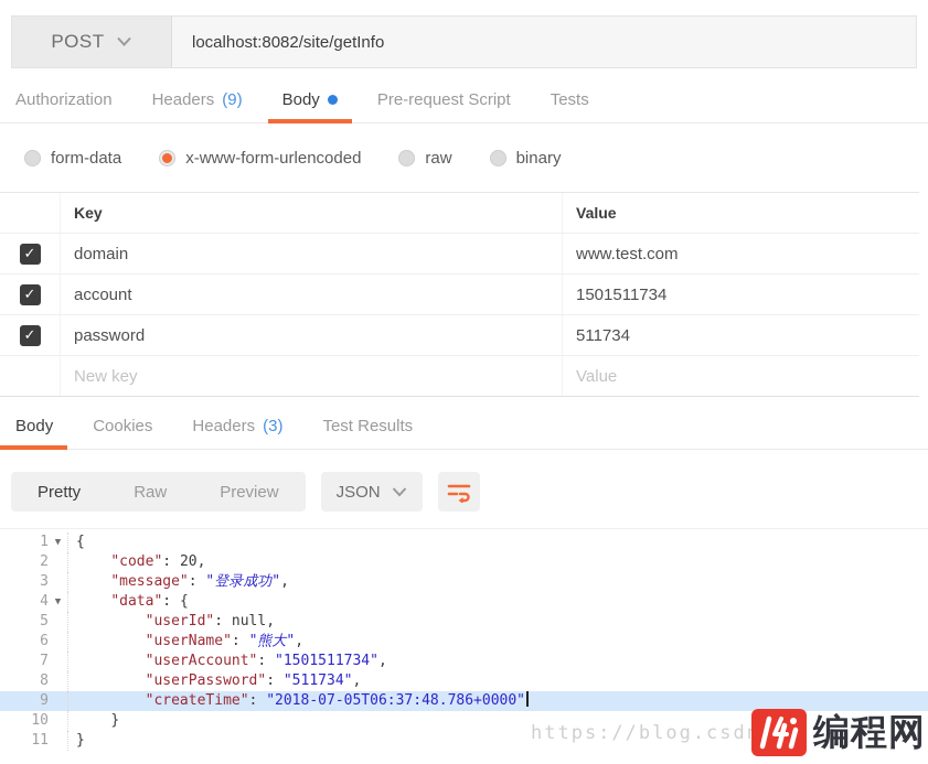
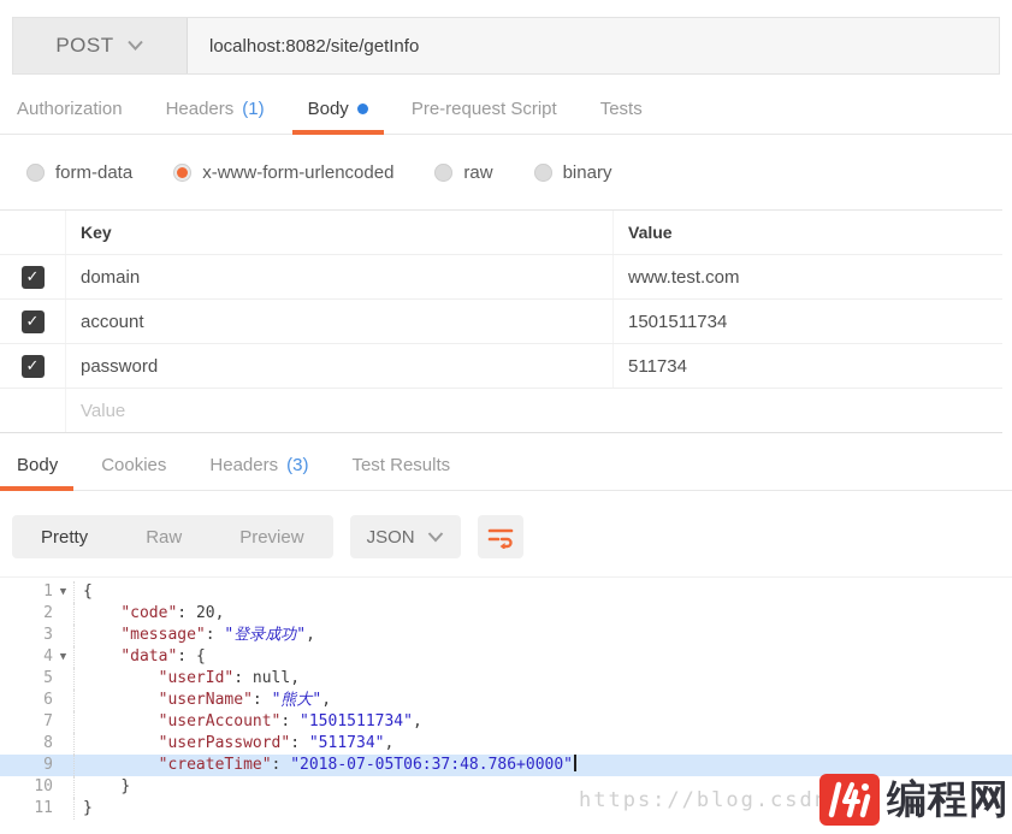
  POST
  localhost:8082/site/getInfo
  Authorization
  Headers
- (9)
+ (1)
  Body
  Pre-request Script
  Tests
  form-data
  x-www-form-urlencoded
  raw
  binary
  Key
  Value
  ✓
  domain
  www.test.com
  ✓
  account
  1501511734
  ✓
  password
  511734
- New key
  Value
  Body
  Cookies
  Headers
  (3)
  Test Results
  Pretty
  Raw
  Preview
  JSON
  1
  ▼
  {
  2
  "code": 20,
  3
  "message": "登录成功",
  4
  ▼
  "data": {
  5
  "userId": null,
  6
  "userName": "熊大",
  7
  "userAccount": "1501511734",
  8
  "userPassword": "511734",
  9
  "createTime": "2018-07-05T06:37:48.786+0000"
  10
  }
  11
  }
  https://blog.csd
  编程网
